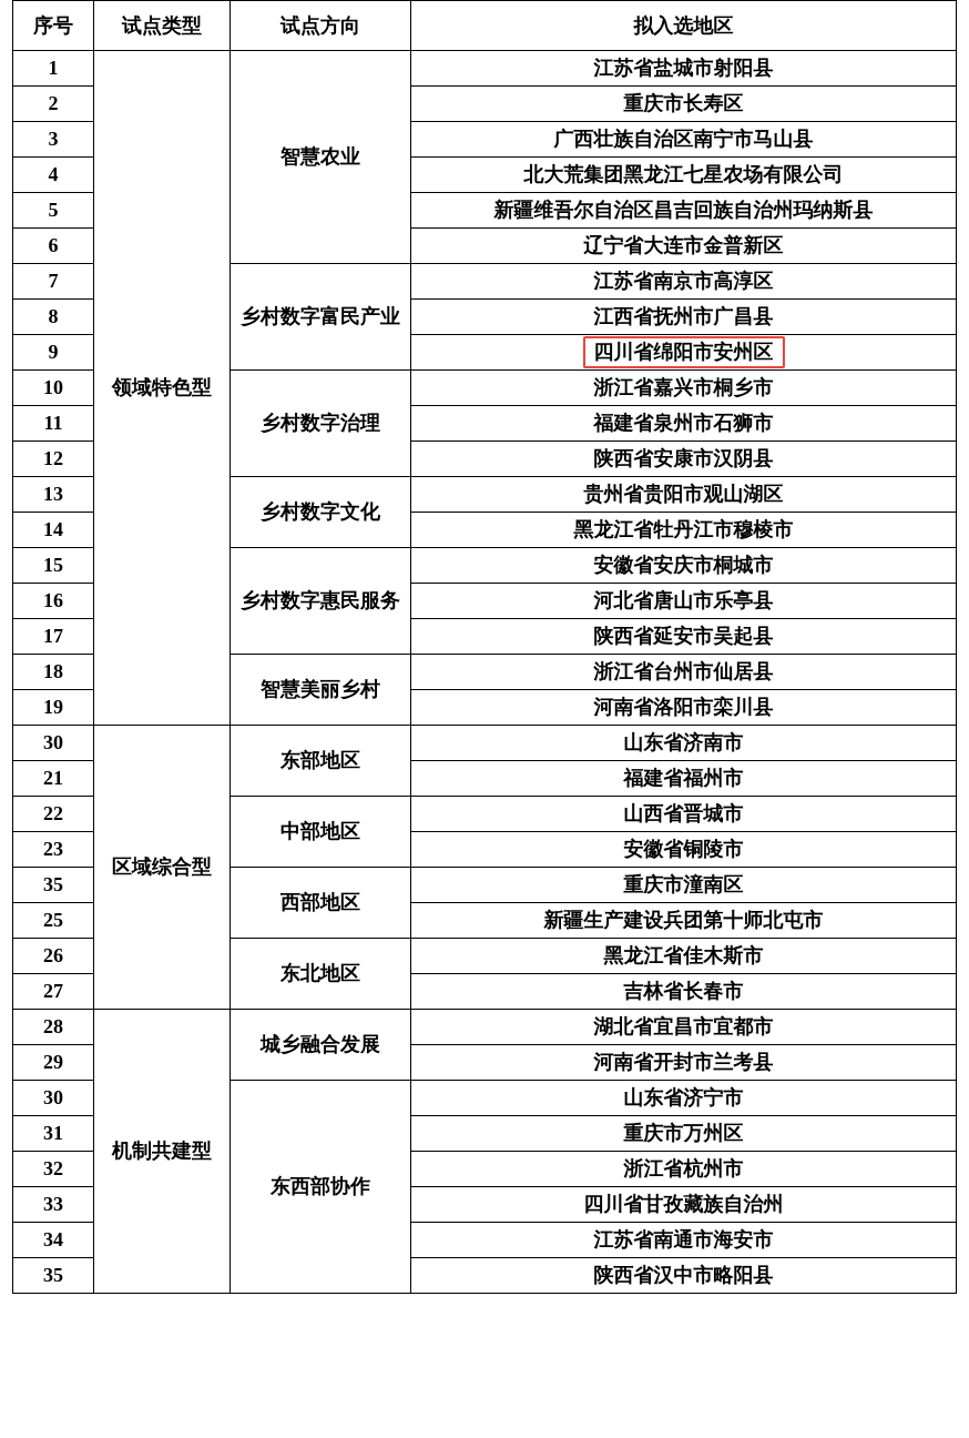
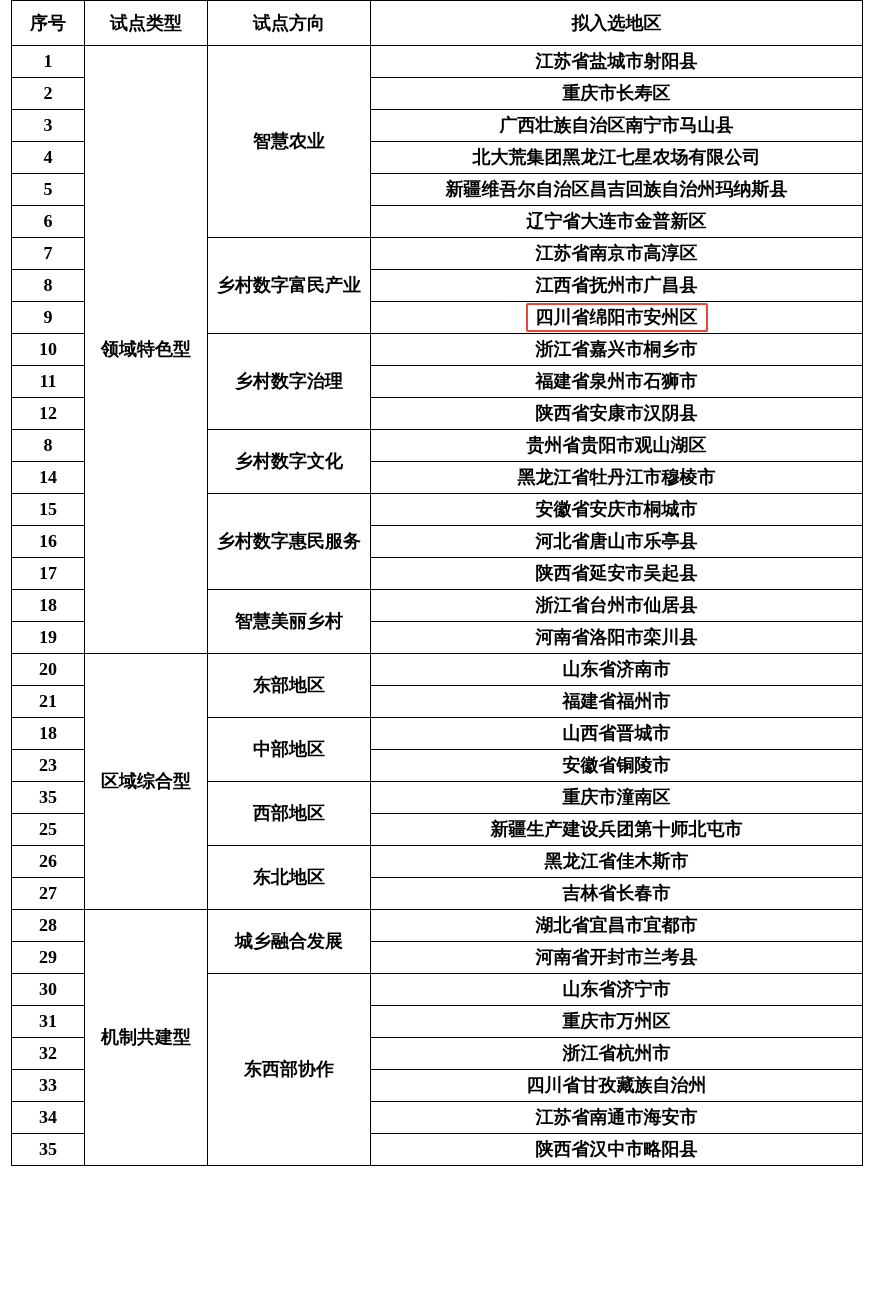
  序号	试点类型	试点方向	拟入选地区
  1	领域特色型	智慧农业	江苏省盐城市射阳县
  2	重庆市长寿区
  3	广西壮族自治区南宁市马山县
  4	北大荒集团黑龙江七星农场有限公司
  5	新疆维吾尔自治区昌吉回族自治州玛纳斯县
  6	辽宁省大连市金普新区
  7	乡村数字富民产业	江苏省南京市高淳区
  8	江西省抚州市广昌县
  9	四川省绵阳市安州区
  10	乡村数字治理	浙江省嘉兴市桐乡市
  11	福建省泉州市石狮市
  12	陕西省安康市汉阴县
- 13	乡村数字文化	贵州省贵阳市观山湖区
+ 8	乡村数字文化	贵州省贵阳市观山湖区
  14	黑龙江省牡丹江市穆棱市
  15	乡村数字惠民服务	安徽省安庆市桐城市
  16	河北省唐山市乐亭县
  17	陕西省延安市吴起县
  18	智慧美丽乡村	浙江省台州市仙居县
  19	河南省洛阳市栾川县
- 30	区域综合型	东部地区	山东省济南市
+ 20	区域综合型	东部地区	山东省济南市
  21	福建省福州市
- 22	中部地区	山西省晋城市
+ 18	中部地区	山西省晋城市
  23	安徽省铜陵市
  35	西部地区	重庆市潼南区
  25	新疆生产建设兵团第十师北屯市
  26	东北地区	黑龙江省佳木斯市
  27	吉林省长春市
  28	机制共建型	城乡融合发展	湖北省宜昌市宜都市
  29	河南省开封市兰考县
  30	东西部协作	山东省济宁市
  31	重庆市万州区
  32	浙江省杭州市
  33	四川省甘孜藏族自治州
  34	江苏省南通市海安市
  35	陕西省汉中市略阳县
